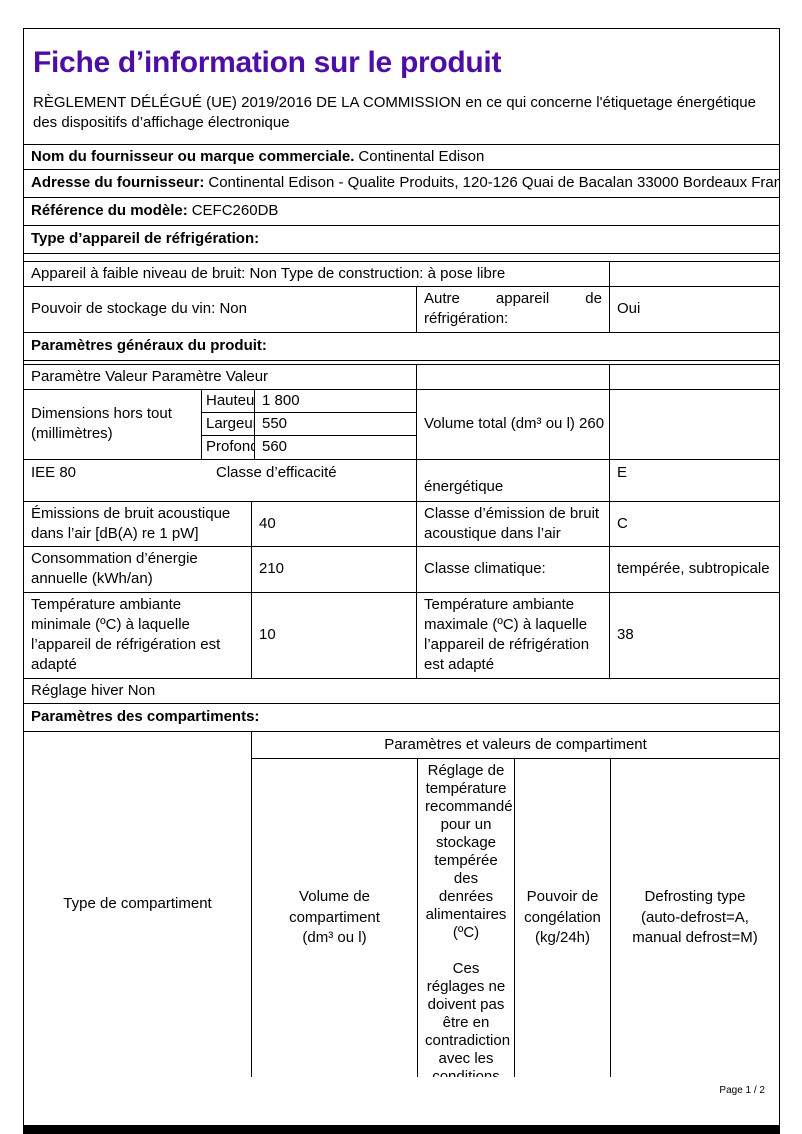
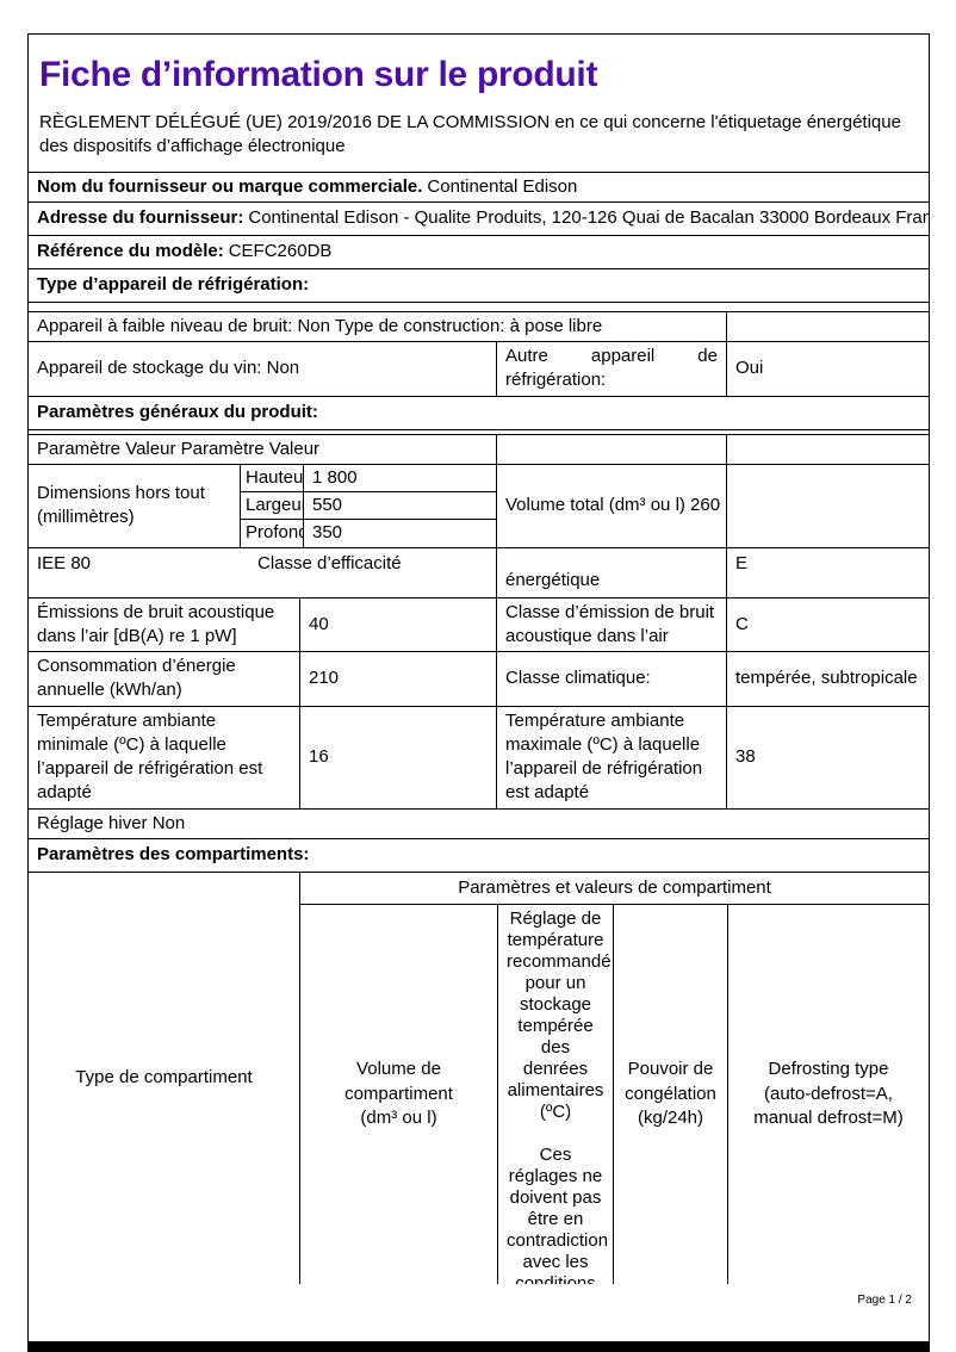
  Fiche d’information sur le produit
  RÈGLEMENT DÉLÉGUÉ (UE) 2019/2016 DE LA COMMISSION en ce qui concerne l'étiquetage énergétique des dispositifs d’affichage électronique
  Nom du fournisseur ou marque commerciale. Continental Edison
  Adresse du fournisseur: Continental Edison - Qualite Produits, 120-126 Quai de Bacalan 33000 Bordeaux Fran
  Référence du modèle: CEFC260DB
  Type d’appareil de réfrigération:
  Appareil à faible niveau de bruit: Non Type de construction: à pose libre
- Pouvoir de stockage du vin: Non
+ Appareil de stockage du vin: Non
  Autre appareil de réfrigération:
  Oui
  Paramètres généraux du produit:
  Paramètre Valeur Paramètre Valeur
  Dimensions hors tout (millimètres)
  Hauteu
  1 800
  Largeu
  550
- 560
+ 350
  Volume total (dm³ ou l) 260
  IEE 80 Classe d’efficacité
  énergétique
  E
  Émissions de bruit acoustique dans l’air [dB(A) re 1 pW]
  40
  Classe d’émission de bruit acoustique dans l’air
  C
  Consommation d’énergie annuelle (kWh/an)
  210
  Classe climatique:
  tempérée, subtropicale
  Température ambiante minimale (ºC) à laquelle l’appareil de réfrigération est adapté
- 10
+ 16
  Température ambiante maximale (ºC) à laquelle l’appareil de réfrigération est adapté
  38
  Réglage hiver Non
  Paramètres des compartiments:
  Type de compartiment
  Paramètres et valeurs de compartiment
  Volume de compartiment (dm³ ou l)
  Réglage de température recommandé pour un stockage tempérée des denrées alimentaires (ºC)
  Ces réglages ne doivent pas être en contradiction avec les conditions
  Pouvoir de congélation (kg/24h)
  Defrosting type (auto-defrost=A, manual defrost=M)
  Page 1 / 2
